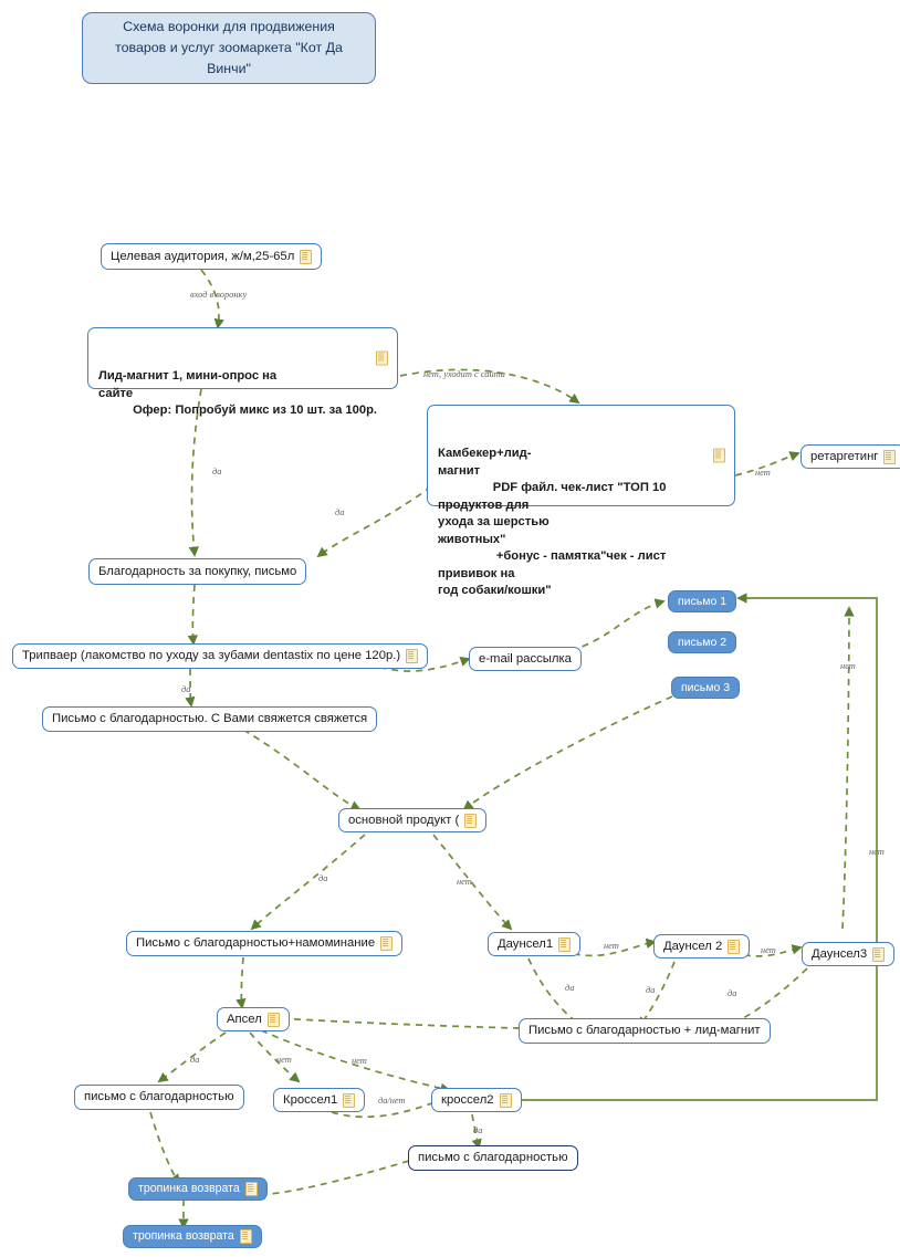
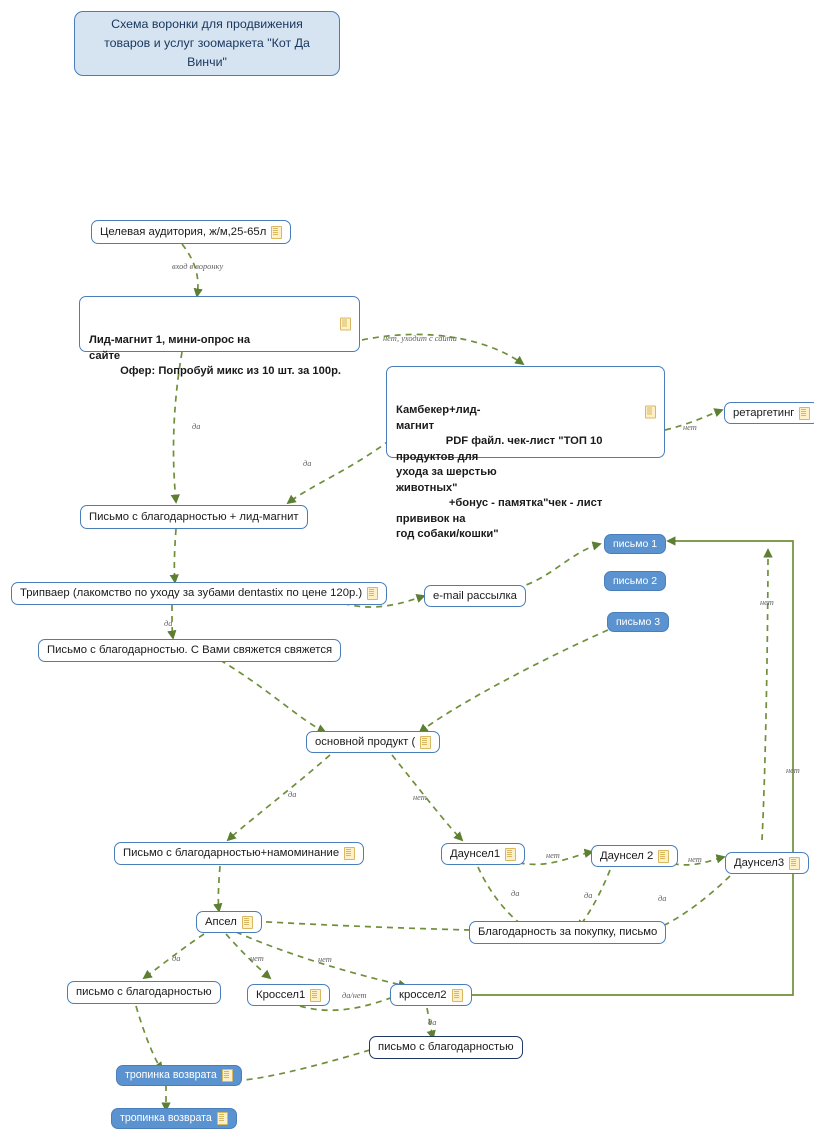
  Схема воронки для продвижения товаров и услуг зоомаркета "Кот Да Винчи"
  Целевая аудитория, ж/м,25-65л
  Лид-магнит 1, мини-опрос на
  сайте
  Офер: Попробуй микс из 10 шт. за 100р.
  Камбекер+лид-
  магнит
  PDF файл. чек-лист "ТОП 10 продуктов для
  ухода за шерстью
  животных"
  +бонус - памятка"чек - лист прививок на
  год собаки/кошки"
  ретаргетинг
- Благодарность за покупку, письмо
+ Письмо с благодарностью + лид-магнит
  Трипваер (лакомство по уходу за зубами dentastix по цене 120р.)
  Письмо с благодарностью. С Вами свяжется свяжется
  e-mail рассылка
  письмо 1
  письмо 2
  письмо 3
  основной продукт (
  Письмо с благодарностью+намоминание
  Даунсел1
  Даунсел 2
  Даунсел3
- Письмо с благодарностью + лид-магнит
+ Благодарность за покупку, письмо
  Апсел
  письмо с благодарностью
  Кроссел1
  кроссел2
  письмо с благодарностью
  тропинка возврата
  тропинка возврата
  вход в воронку
  нет, уходит с сайта
  да
  да
  нет
  да
  нет
  нет
  да
  нет
  нет
  нет
  да
  да
  да
  да
  нет
  нет
  да/нет
  да
